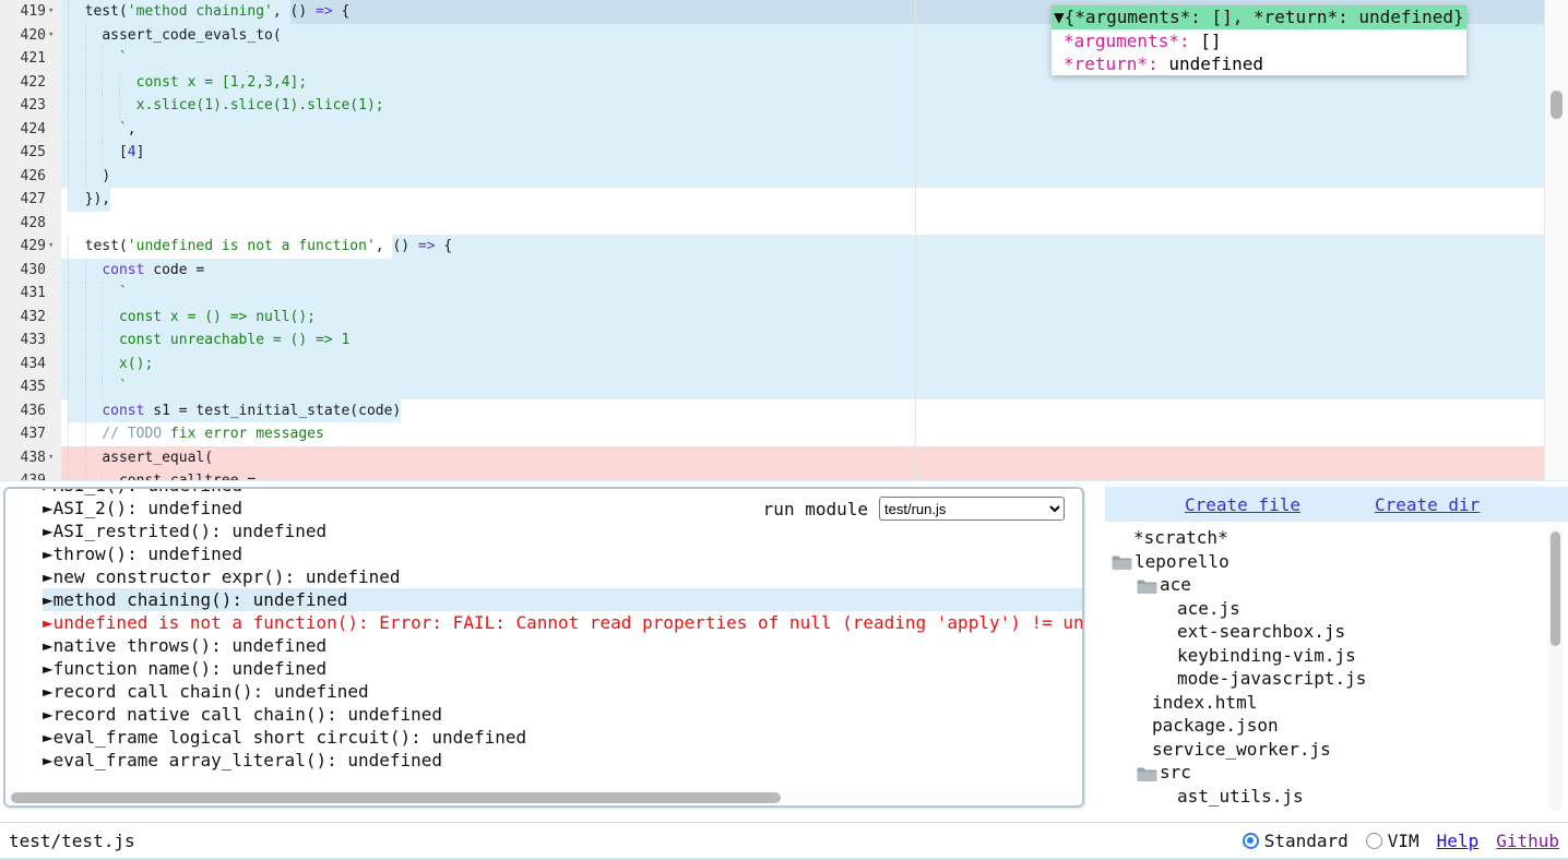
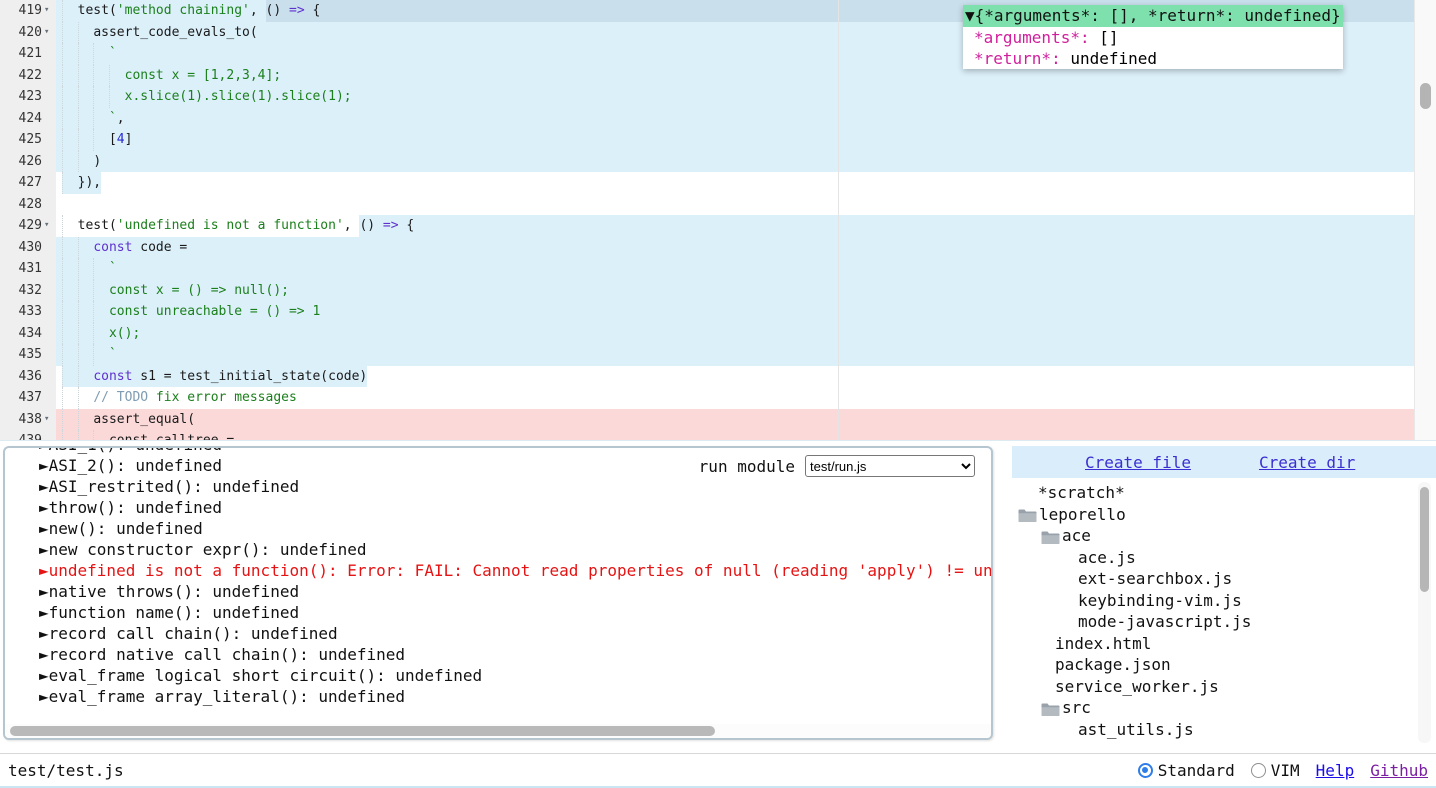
  419
  ▾
  test(
  'method chaining'
  ,
  ()
  =>
  {
  420
  ▾
  assert_code_evals_to(
  421
  `
  422
  const x = [1,2,3,4];
  423
  x.slice(1).slice(1).slice(1);
  424
  `
  ,
  425
  [
  4
  ]
  426
  )
  427
  }),
  428
  429
  ▾
  test(
  'undefined is not a function'
  ,
  ()
  =>
  {
  430
  const
  code =
  431
  `
  432
  const x = () => null();
  433
  const unreachable = () => 1
  434
  x();
  435
  `
  436
  const
  s1 = test_initial_state(code)
  437
  // TODO
  fix error messages
  438
  ▾
  assert_equal(
  ▼{*arguments*: [], *return*: undefined}
  *arguments*: []
  *return*: undefined
  ►ASI_2(): undefined
  ►ASI_restrited(): undefined
  ►throw(): undefined
+ ►new(): undefined
  ►new constructor expr(): undefined
- ►method chaining(): undefined
  ►undefined is not a function(): Error: FAIL: Cannot read properties of null (reading 'apply') != un
  ►native throws(): undefined
  ►function name(): undefined
  ►record call chain(): undefined
  ►record native call chain(): undefined
  ►eval_frame logical short circuit(): undefined
  ►eval_frame array_literal(): undefined
  run module
  test/run.js
  Create file
  Create dir
  *scratch*
  leporello
  ace
  ace.js
  ext-searchbox.js
  keybinding-vim.js
  mode-javascript.js
  index.html
  package.json
  service_worker.js
  src
  ast_utils.js
  test/test.js
  Standard
  VIM
  Help
  Github
